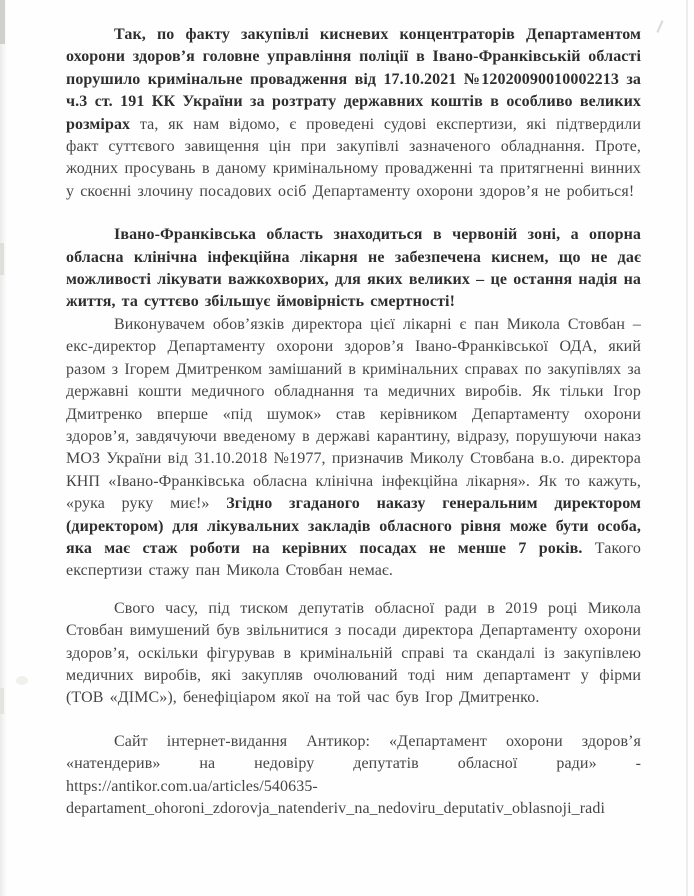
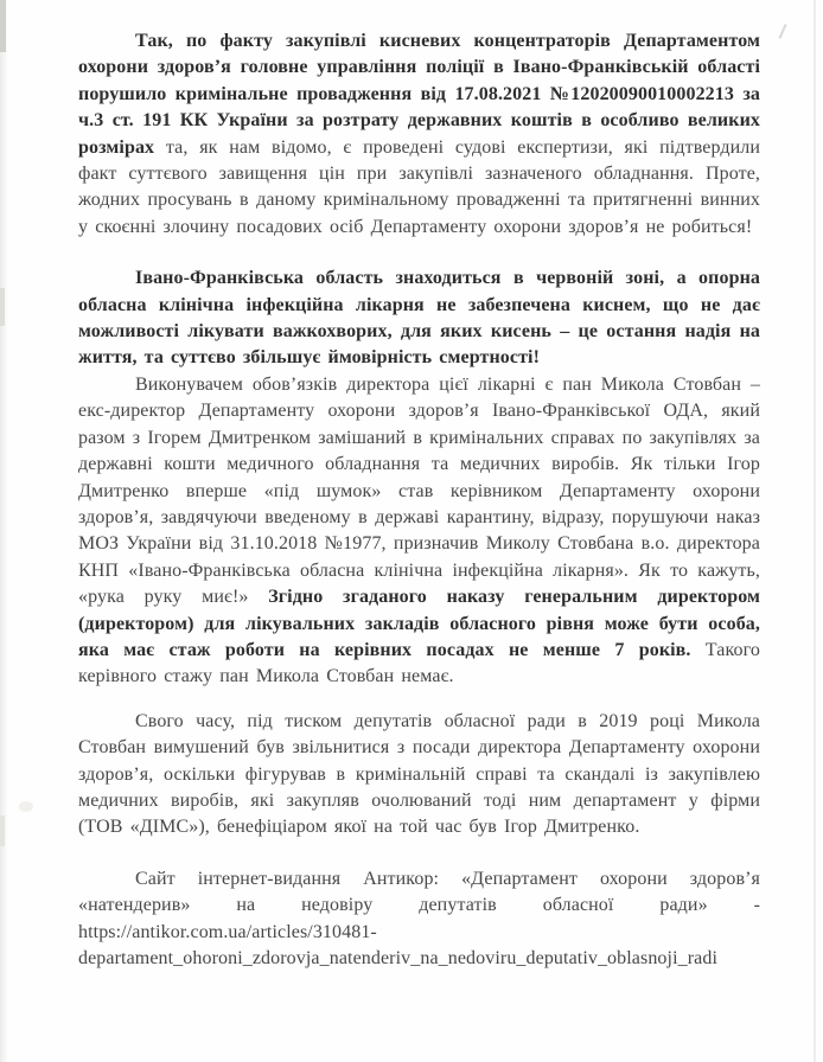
- Так, по факту закупівлі кисневих концентраторів Департаментом охорони здоров’я головне управління поліції в Івано-Франківській області порушило кримінальне провадження від 17.10.2021 №12020090010002213 за ч.3 ст. 191 КК України за розтрату державних коштів в особливо великих розмірах та, як нам відомо, є проведені судові експертизи, які підтвердили факт суттєвого завищення цін при закупівлі зазначеного обладнання. Проте, жодних просувань в даному кримінальному провадженні та притягненні винних у скоєнні злочину посадових осіб Департаменту охорони здоров’я не робиться!
+ Так, по факту закупівлі кисневих концентраторів Департаментом охорони здоров’я головне управління поліції в Івано-Франківській області порушило кримінальне провадження від 17.08.2021 №12020090010002213 за ч.3 ст. 191 КК України за розтрату державних коштів в особливо великих розмірах та, як нам відомо, є проведені судові експертизи, які підтвердили факт суттєвого завищення цін при закупівлі зазначеного обладнання. Проте, жодних просувань в даному кримінальному провадженні та притягненні винних у скоєнні злочину посадових осіб Департаменту охорони здоров’я не робиться!
- Івано-Франківська область знаходиться в червоній зоні, а опорна обласна клінічна інфекційна лікарня не забезпечена киснем, що не дає можливості лікувати важкохворих, для яких великих – це остання надія на життя, та суттєво збільшує ймовірність смертності!
+ Івано-Франківська область знаходиться в червоній зоні, а опорна обласна клінічна інфекційна лікарня не забезпечена киснем, що не дає можливості лікувати важкохворих, для яких кисень – це остання надія на життя, та суттєво збільшує ймовірність смертності!
- Виконувачем обов’язків директора цієї лікарні є пан Микола Стовбан – екс-директор Департаменту охорони здоров’я Івано-Франківської ОДА, який разом з Ігорем Дмитренком замішаний в кримінальних справах по закупівлях за державні кошти медичного обладнання та медичних виробів. Як тільки Ігор Дмитренко вперше «під шумок» став керівником Департаменту охорони здоров’я, завдячуючи введеному в державі карантину, відразу, порушуючи наказ МОЗ України від 31.10.2018 №1977, призначив Миколу Стовбана в.о. директора КНП «Івано-Франківська обласна клінічна інфекційна лікарня». Як то кажуть, «рука руку миє!» Згідно згаданого наказу генеральним директором (директором) для лікувальних закладів обласного рівня може бути особа, яка має стаж роботи на керівних посадах не менше 7 років. Такого експертизи стажу пан Микола Стовбан немає.
+ Виконувачем обов’язків директора цієї лікарні є пан Микола Стовбан – екс-директор Департаменту охорони здоров’я Івано-Франківської ОДА, який разом з Ігорем Дмитренком замішаний в кримінальних справах по закупівлях за державні кошти медичного обладнання та медичних виробів. Як тільки Ігор Дмитренко вперше «під шумок» став керівником Департаменту охорони здоров’я, завдячуючи введеному в державі карантину, відразу, порушуючи наказ МОЗ України від 31.10.2018 №1977, призначив Миколу Стовбана в.о. директора КНП «Івано-Франківська обласна клінічна інфекційна лікарня». Як то кажуть, «рука руку миє!» Згідно згаданого наказу генеральним директором (директором) для лікувальних закладів обласного рівня може бути особа, яка має стаж роботи на керівних посадах не менше 7 років. Такого керівного стажу пан Микола Стовбан немає.
  Свого часу, під тиском депутатів обласної ради в 2019 році Микола Стовбан вимушений був звільнитися з посади директора Департаменту охорони здоров’я, оскільки фігурував в кримінальній справі та скандалі із закупівлею медичних виробів, які закупляв очолюваний тоді ним департамент у фірми (ТОВ «ДІМС»), бенефіціаром якої на той час був Ігор Дмитренко.
- Сайт інтернет-видання Антикор: «Департамент охорони здоров’я «натендерив» на недовіру депутатів обласної ради» - https://antikor.com.ua/articles/540635-departament_ohoroni_zdorovja_natenderiv_na_nedoviru_deputativ_oblasnoji_radi
+ Сайт інтернет-видання Антикор: «Департамент охорони здоров’я «натендерив» на недовіру депутатів обласної ради» - https://antikor.com.ua/articles/310481-departament_ohoroni_zdorovja_natenderiv_na_nedoviru_deputativ_oblasnoji_radi
